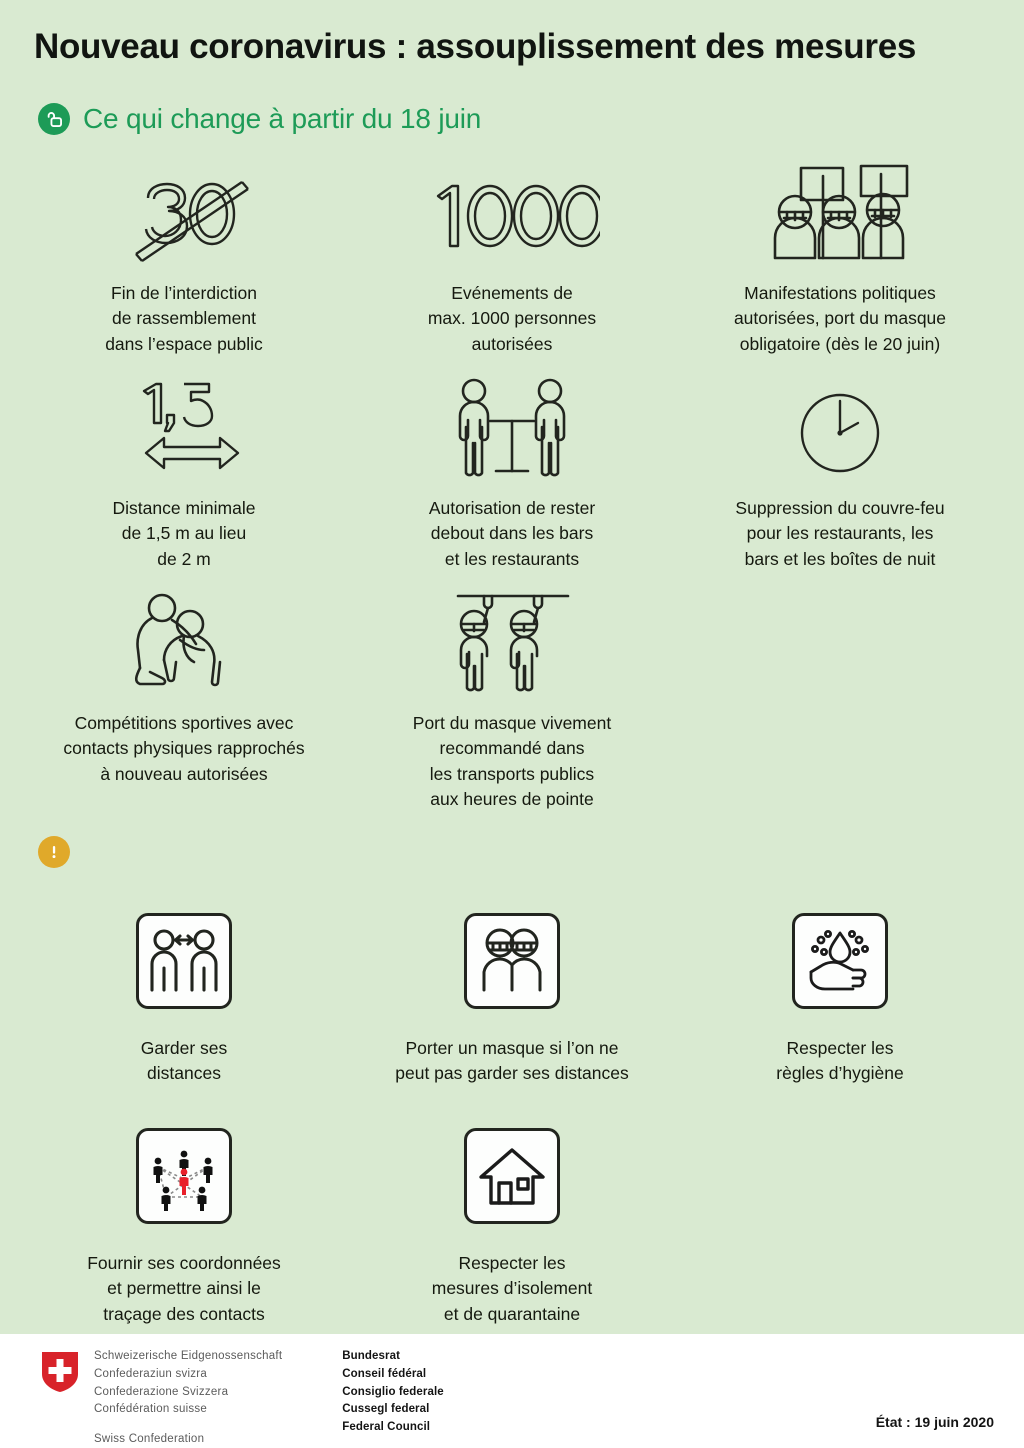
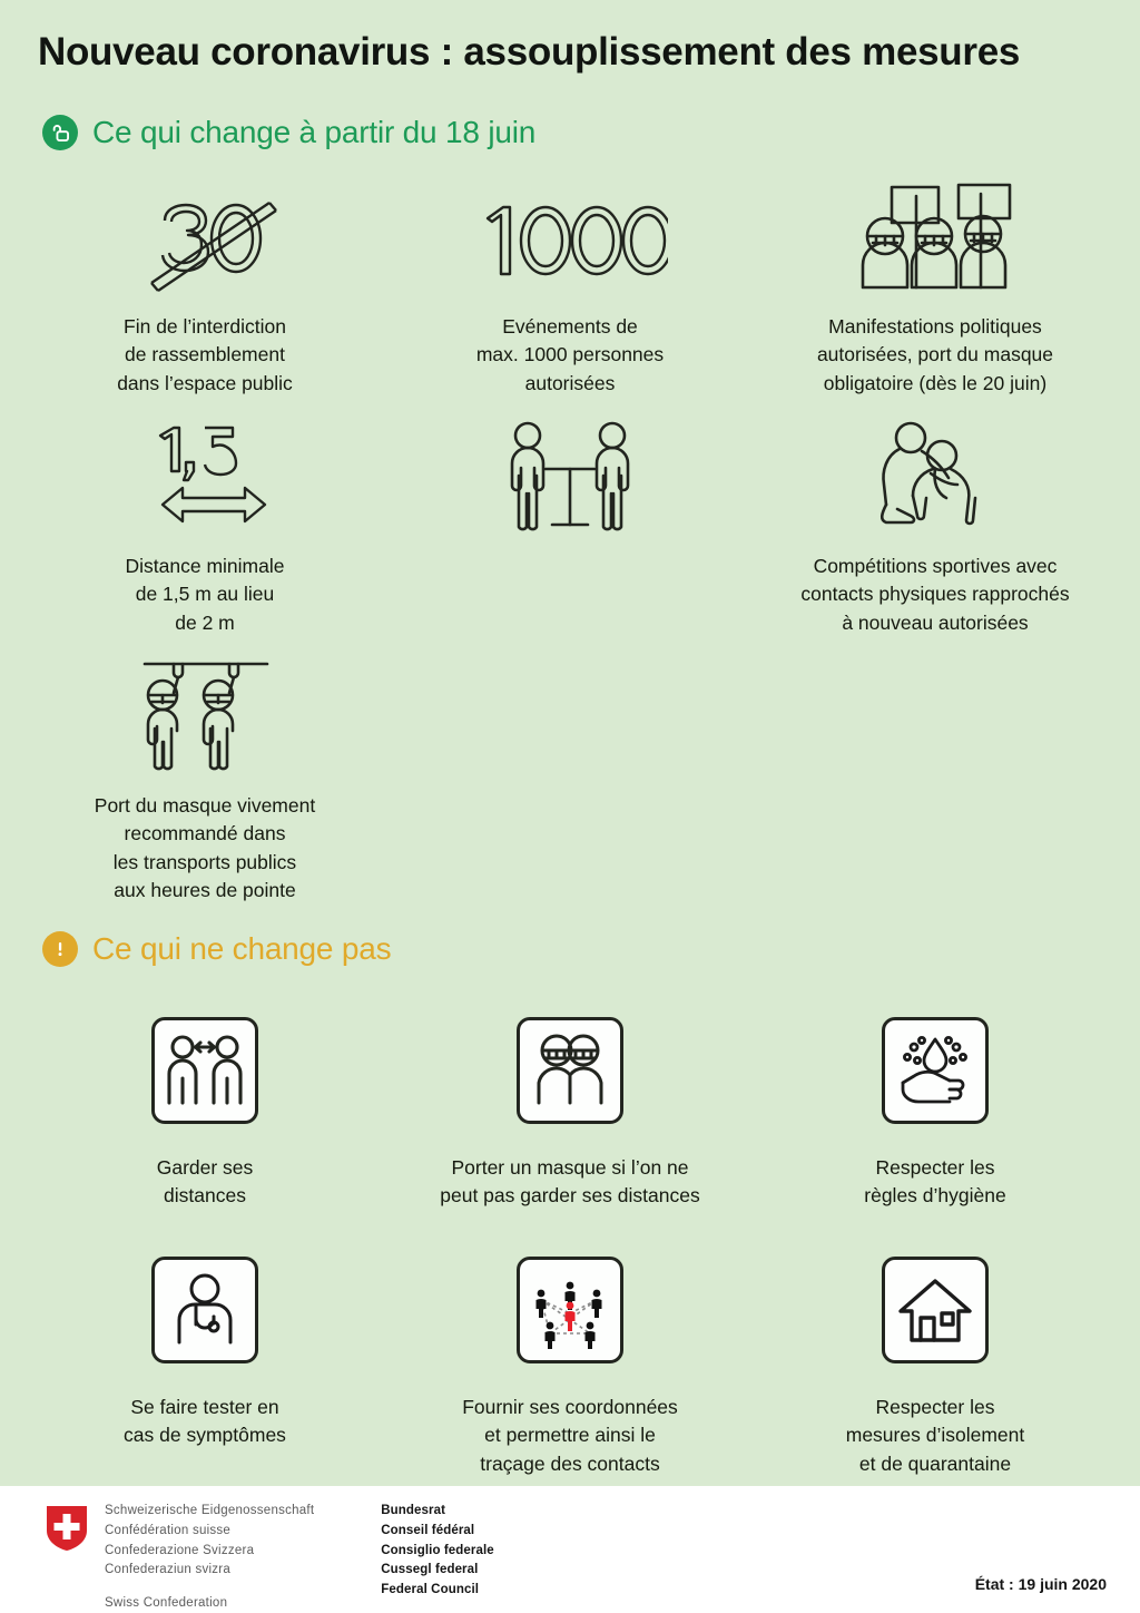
  Nouveau coronavirus : assouplissement des mesures
  Ce qui change à partir du 18 juin
  Fin de l’interdiction
  de rassemblement
  dans l’espace public
  Evénements de
  max. 1000 personnes
  autorisées
  Manifestations politiques
  autorisées, port du masque
  obligatoire (dès le 20 juin)
  Distance minimale
  de 1,5 m au lieu
  de 2 m
- Autorisation de rester
- debout dans les bars
- et les restaurants
- Suppression du couvre-feu
- pour les restaurants, les
- bars et les boîtes de nuit
  Compétitions sportives avec
  contacts physiques rapprochés
  à nouveau autorisées
  Port du masque vivement
  recommandé dans
  les transports publics
  aux heures de pointe
+ Ce qui ne change pas
  Garder ses
  distances
  Porter un masque si l’on ne
  peut pas garder ses distances
  Respecter les
  règles d’hygiène
+ Se faire tester en
+ cas de symptômes
  Fournir ses coordonnées
  et permettre ainsi le
  traçage des contacts
  Respecter les
  mesures d’isolement
  et de quarantaine
  Schweizerische Eidgenossenschaft
- Confederaziun svizra
+ Confédération suisse
  Confederazione Svizzera
- Confédération suisse
+ Confederaziun svizra
  Swiss Confederation
  Bundesrat
  Conseil fédéral
  Consiglio federale
  Cussegl federal
  Federal Council
  État : 19 juin 2020
